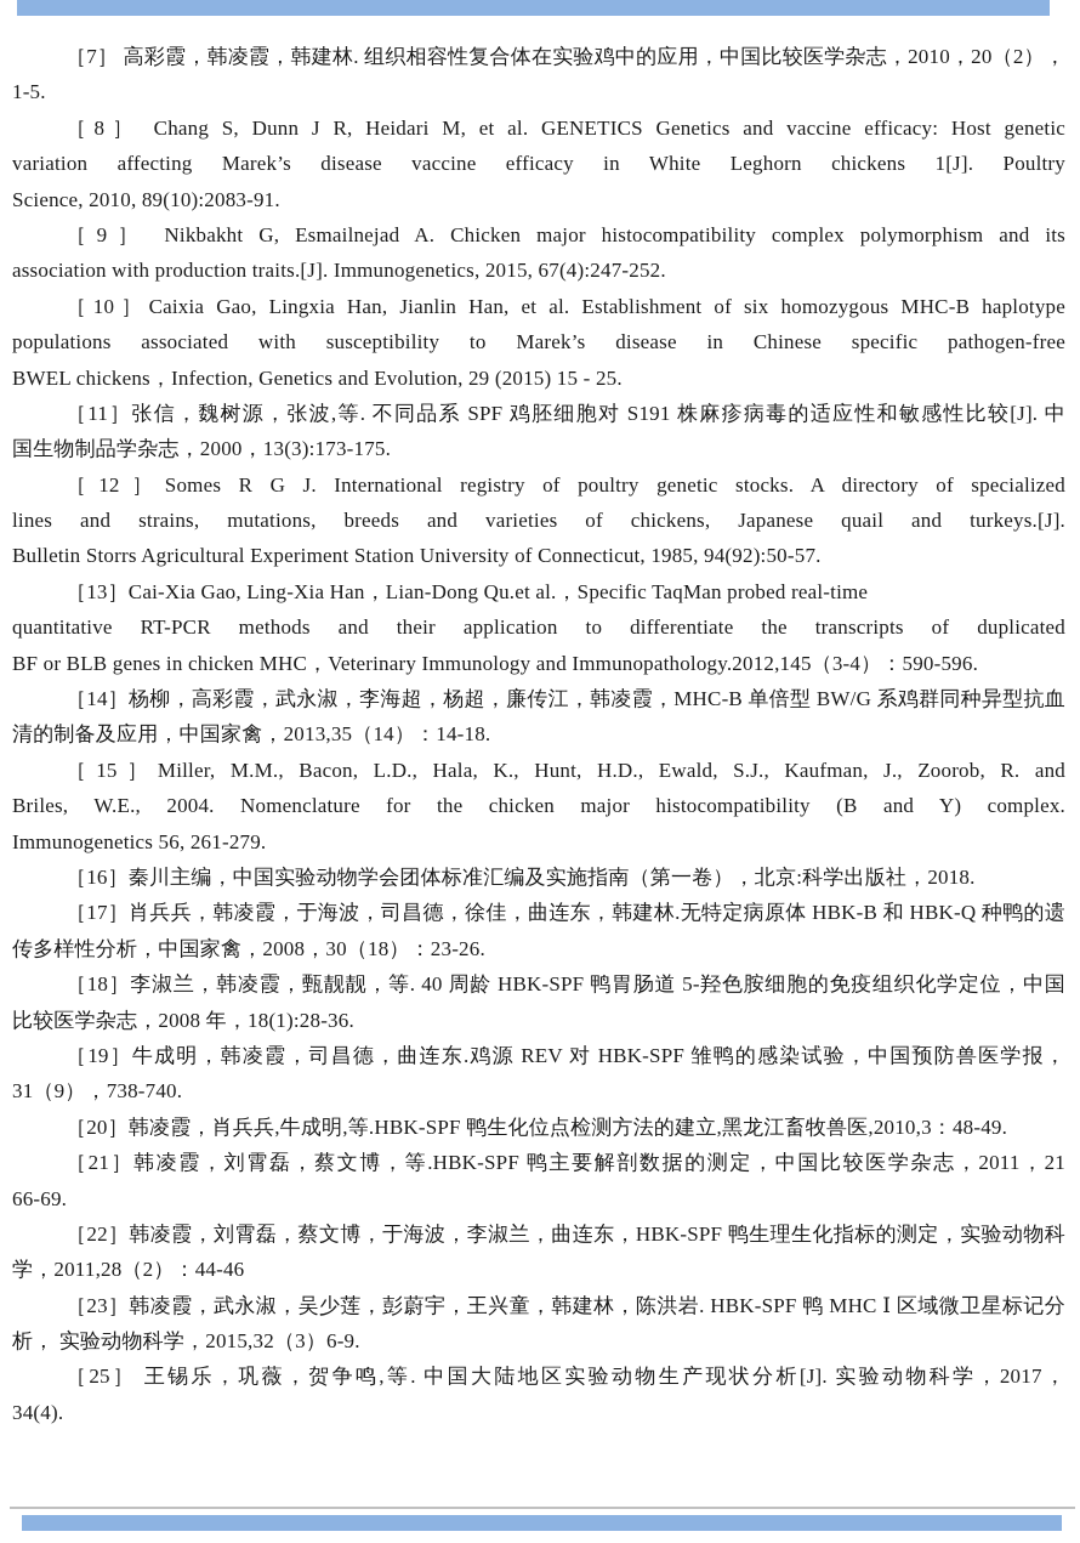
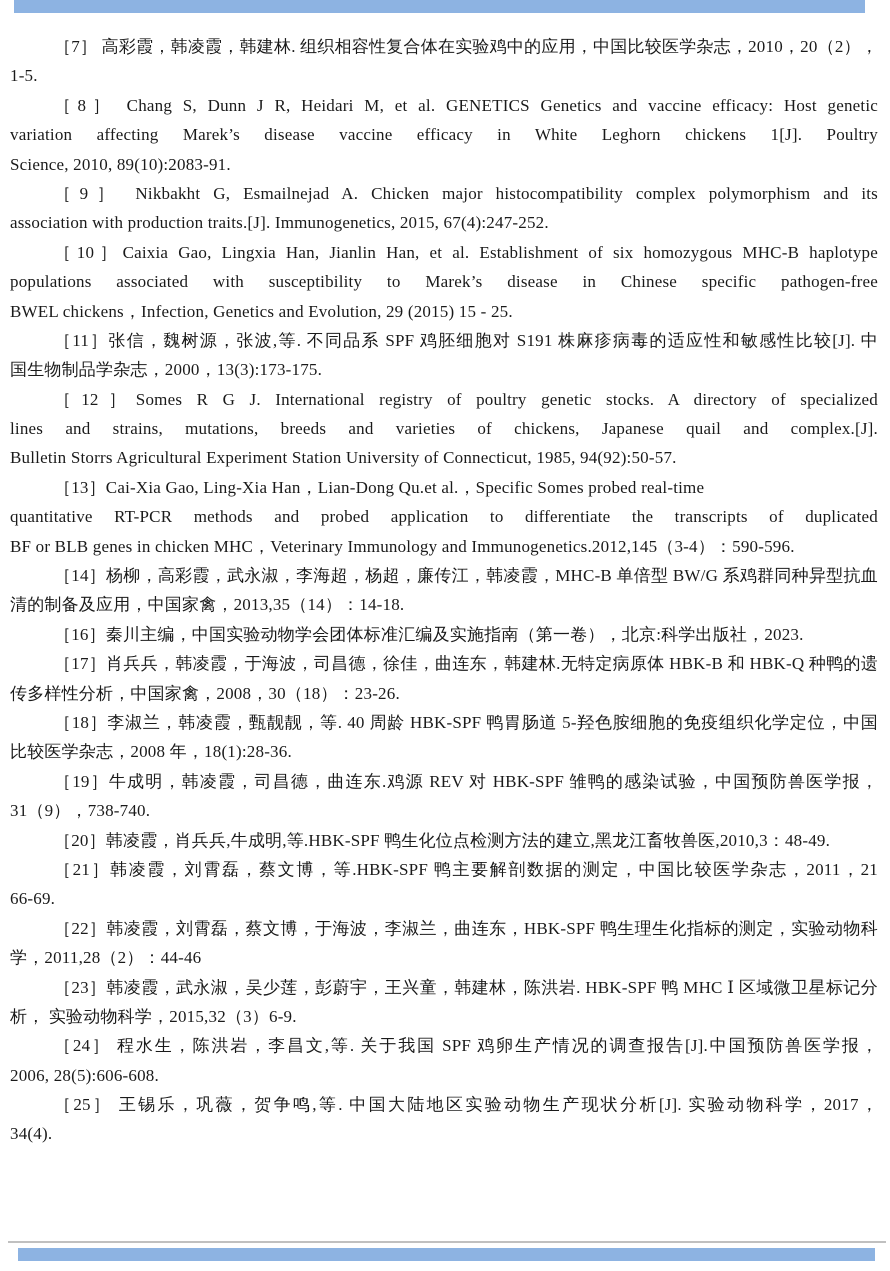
  ［7］ 高彩霞，韩凌霞，韩建林. 组织相容性复合体在实验鸡中的应用，中国比较医学杂志，2010，20（2），
  1-5.
  ［8］ Chang S, Dunn J R, Heidari M, et al. GENETICS Genetics and vaccine efficacy: Host genetic
  variation affecting Marek’s disease vaccine efficacy in White Leghorn chickens 1[J]. Poultry
  Science, 2010, 89(10):2083-91.
  ［9］ Nikbakht G, Esmailnejad A. Chicken major histocompatibility complex polymorphism and its
  association with production traits.[J]. Immunogenetics, 2015, 67(4):247-252.
  ［10］Caixia Gao, Lingxia Han, Jianlin Han, et al. Establishment of six homozygous MHC-B haplotype
  populations associated with susceptibility to Marek’s disease in Chinese specific pathogen-free
  BWEL chickens，Infection, Genetics and Evolution, 29 (2015) 15 - 25.
  ［11］张信，魏树源，张波,等. 不同品系 SPF 鸡胚细胞对 S191 株麻疹病毒的适应性和敏感性比较[J]. 中
  国生物制品学杂志，2000，13(3):173-175.
  ［12］Somes R G J. International registry of poultry genetic stocks. A directory of specialized
- lines and strains, mutations, breeds and varieties of chickens, Japanese quail and turkeys.[J].
+ lines and strains, mutations, breeds and varieties of chickens, Japanese quail and complex.[J].
  Bulletin Storrs Agricultural Experiment Station University of Connecticut, 1985, 94(92):50-57.
- ［13］Cai-Xia Gao, Ling-Xia Han，Lian-Dong Qu.et al.，Specific TaqMan probed real-time
+ ［13］Cai-Xia Gao, Ling-Xia Han，Lian-Dong Qu.et al.，Specific Somes probed real-time
- quantitative RT-PCR methods and their application to differentiate the transcripts of duplicated
+ quantitative RT-PCR methods and probed application to differentiate the transcripts of duplicated
- BF or BLB genes in chicken MHC，Veterinary Immunology and Immunopathology.2012,145（3-4）：590-596.
+ BF or BLB genes in chicken MHC，Veterinary Immunology and Immunogenetics.2012,145（3-4）：590-596.
  ［14］杨柳，高彩霞，武永淑，李海超，杨超，廉传江，韩凌霞，MHC-B 单倍型 BW/G 系鸡群同种异型抗血
  清的制备及应用，中国家禽，2013,35（14）：14-18.
- ［15］Miller, M.M., Bacon, L.D., Hala, K., Hunt, H.D., Ewald, S.J., Kaufman, J., Zoorob, R. and
- Briles, W.E., 2004. Nomenclature for the chicken major histocompatibility (B and Y) complex.
- Immunogenetics 56, 261-279.
- ［16］秦川主编，中国实验动物学会团体标准汇编及实施指南（第一卷），北京:科学出版社，2018.
+ ［16］秦川主编，中国实验动物学会团体标准汇编及实施指南（第一卷），北京:科学出版社，2023.
  ［17］肖兵兵，韩凌霞，于海波，司昌德，徐佳，曲连东，韩建林.无特定病原体 HBK-B 和 HBK-Q 种鸭的遗
  传多样性分析，中国家禽，2008，30（18）：23-26.
  ［18］李淑兰，韩凌霞，甄靓靓，等. 40 周龄 HBK-SPF 鸭胃肠道 5-羟色胺细胞的免疫组织化学定位，中国
  比较医学杂志，2008 年，18(1):28-36.
  ［19］牛成明，韩凌霞，司昌德，曲连东.鸡源 REV 对 HBK-SPF 雏鸭的感染试验，中国预防兽医学报，
  31（9），738-740.
  ［20］韩凌霞，肖兵兵,牛成明,等.HBK-SPF 鸭生化位点检测方法的建立,黑龙江畜牧兽医,2010,3：48-49.
  ［21］韩凌霞，刘霄磊，蔡文博，等.HBK-SPF 鸭主要解剖数据的测定，中国比较医学杂志，2011，21
  66-69.
  ［22］韩凌霞，刘霄磊，蔡文博，于海波，李淑兰，曲连东，HBK-SPF 鸭生理生化指标的测定，实验动物科
  学，2011,28（2）：44-46
  ［23］韩凌霞，武永淑，吴少莲，彭蔚宇，王兴童，韩建林，陈洪岩. HBK-SPF 鸭 MHC Ⅰ 区域微卫星标记分
  析， 实验动物科学，2015,32（3）6-9.
+ ［24］ 程水生，陈洪岩，李昌文,等. 关于我国 SPF 鸡卵生产情况的调查报告[J].中国预防兽医学报，
+ 2006, 28(5):606-608.
  ［25］ 王锡乐，巩薇，贺争鸣,等. 中国大陆地区实验动物生产现状分析[J]. 实验动物科学，2017，
  34(4).
